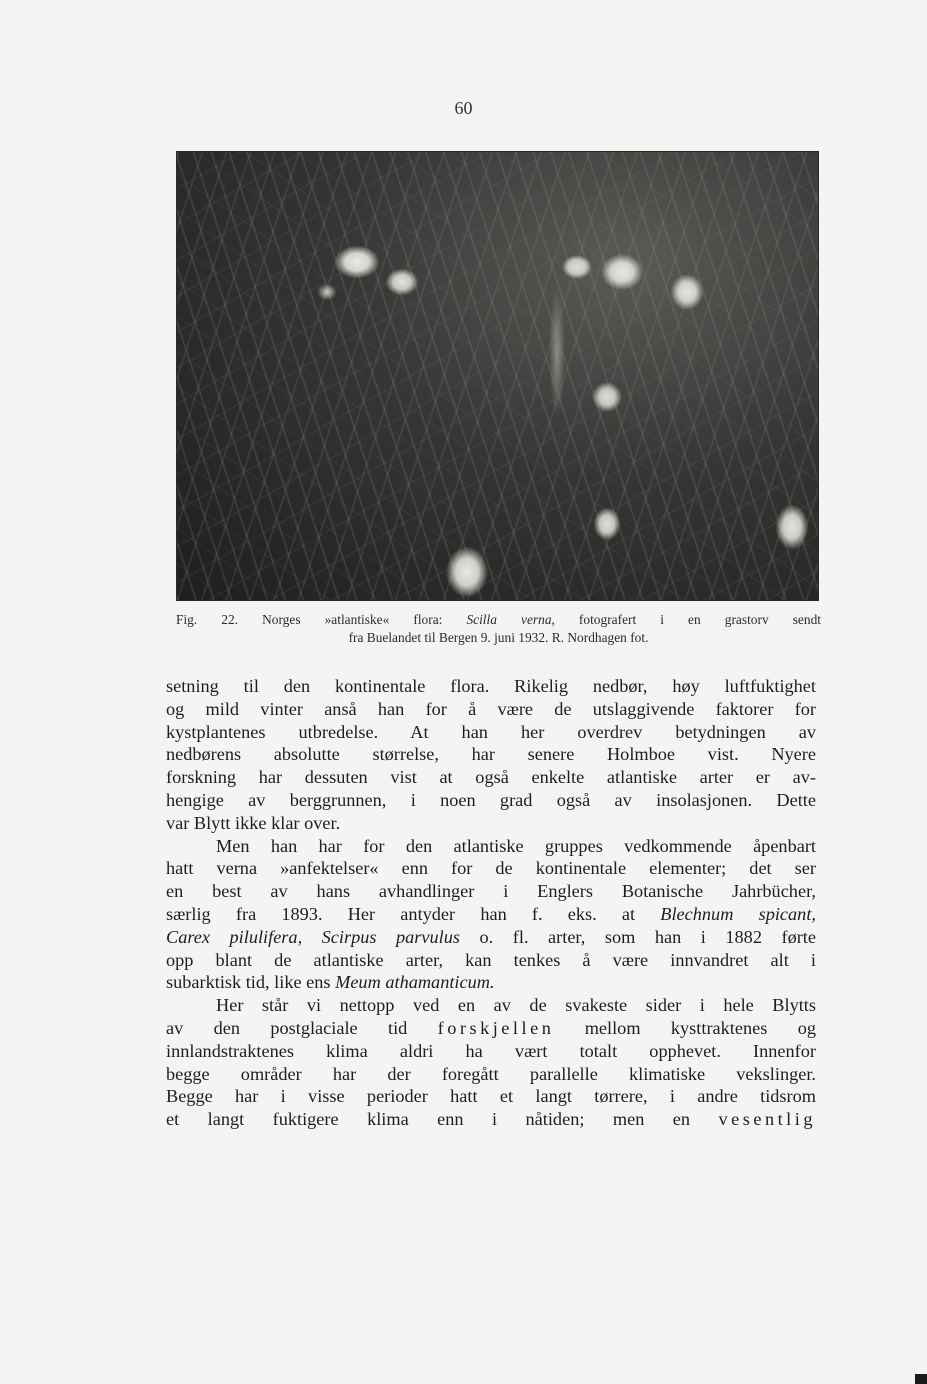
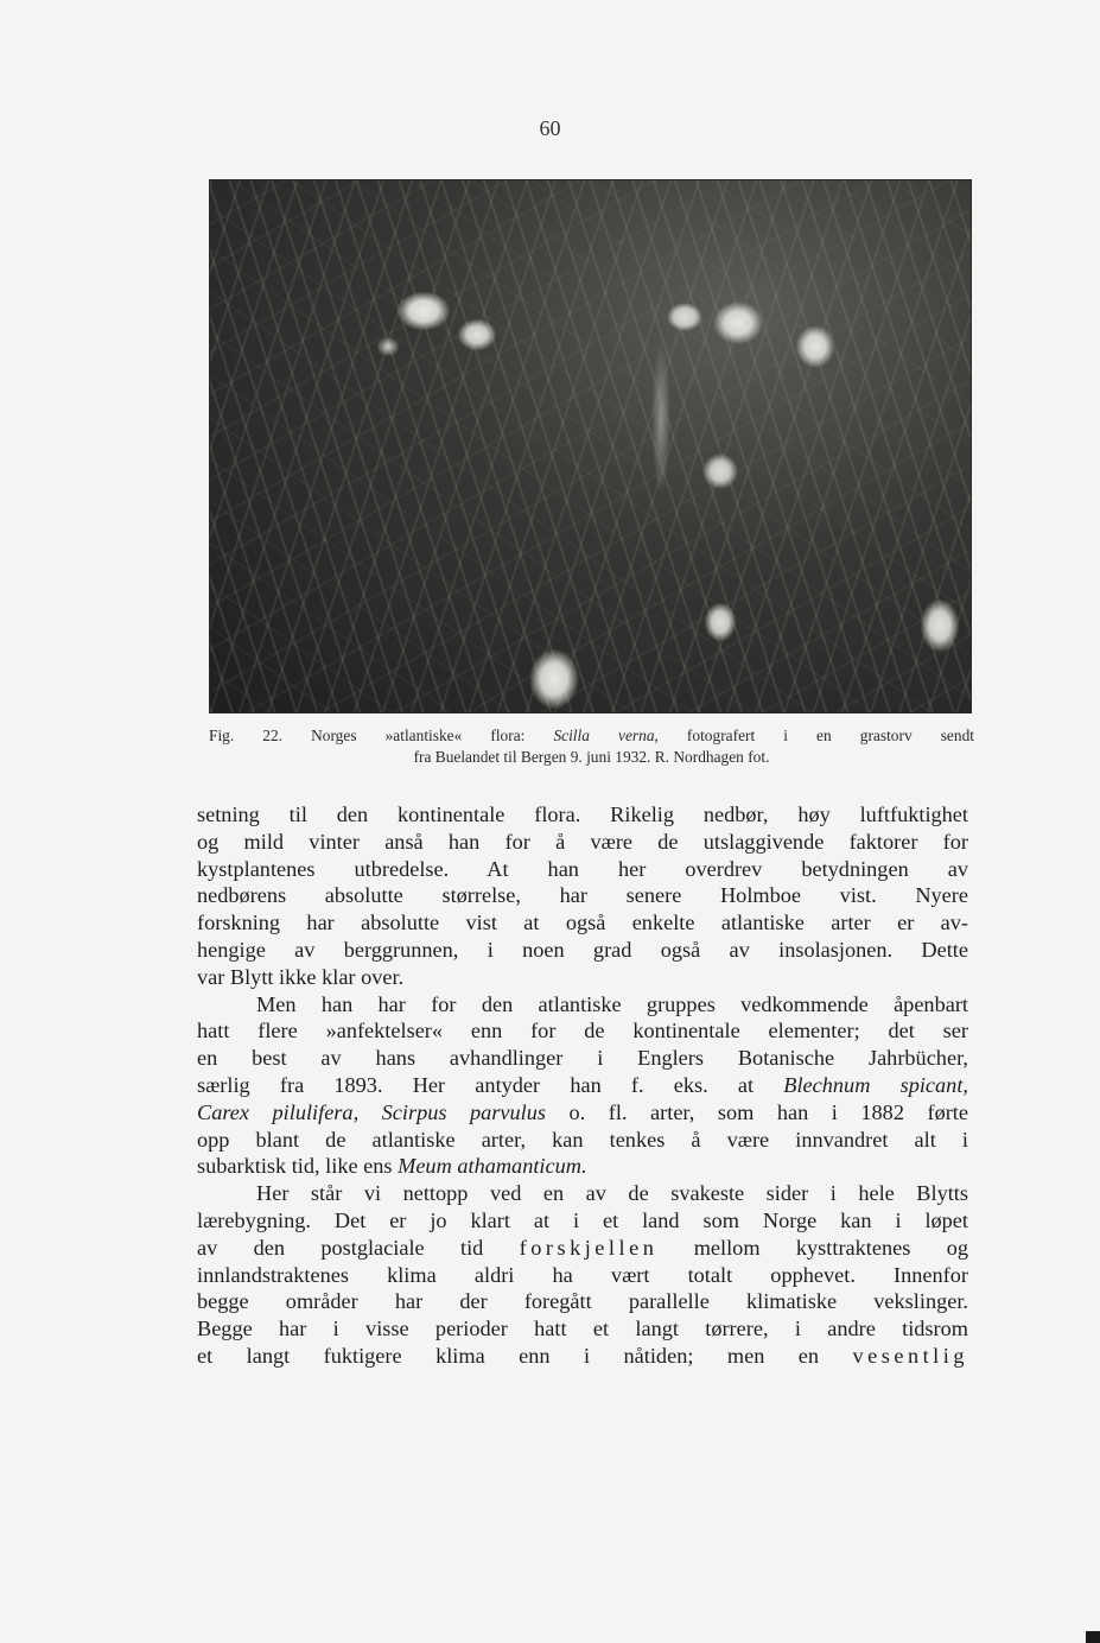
  60
  Fig. 22. Norges »atlantiske« flora: Scilla verna, fotografert i en grastorv sendt
  fra Buelandet til Bergen 9. juni 1932. R. Nordhagen fot.
  setning til den kontinentale flora. Rikelig nedbør, høy luftfuktighet
  og mild vinter anså han for å være de utslaggivende faktorer for
  kystplantenes utbredelse. At han her overdrev betydningen av
  nedbørens absolutte størrelse, har senere Holmboe vist. Nyere
- forskning har dessuten vist at også enkelte atlantiske arter er av-
+ forskning har absolutte vist at også enkelte atlantiske arter er av-
  hengige av berggrunnen, i noen grad også av insolasjonen. Dette
  var Blytt ikke klar over.
  Men han har for den atlantiske gruppes vedkommende åpenbart
- hatt verna »anfektelser« enn for de kontinentale elementer; det ser
+ hatt flere »anfektelser« enn for de kontinentale elementer; det ser
  en best av hans avhandlinger i Englers Botanische Jahrbücher,
  særlig fra 1893. Her antyder han f. eks. at Blechnum spicant,
  Carex pilulifera, Scirpus parvulus o. fl. arter, som han i 1882 førte
  opp blant de atlantiske arter, kan tenkes å være innvandret alt i
  subarktisk tid, like ens Meum athamanticum.
  Her står vi nettopp ved en av de svakeste sider i hele Blytts
+ lærebygning. Det er jo klart at i et land som Norge kan i løpet
  av den postglaciale tid forskjellen mellom kysttraktenes og
  innlandstraktenes klima aldri ha vært totalt opphevet. Innenfor
  begge områder har der foregått parallelle klimatiske vekslinger.
  Begge har i visse perioder hatt et langt tørrere, i andre tidsrom
  et langt fuktigere klima enn i nåtiden; men en vesentlig
